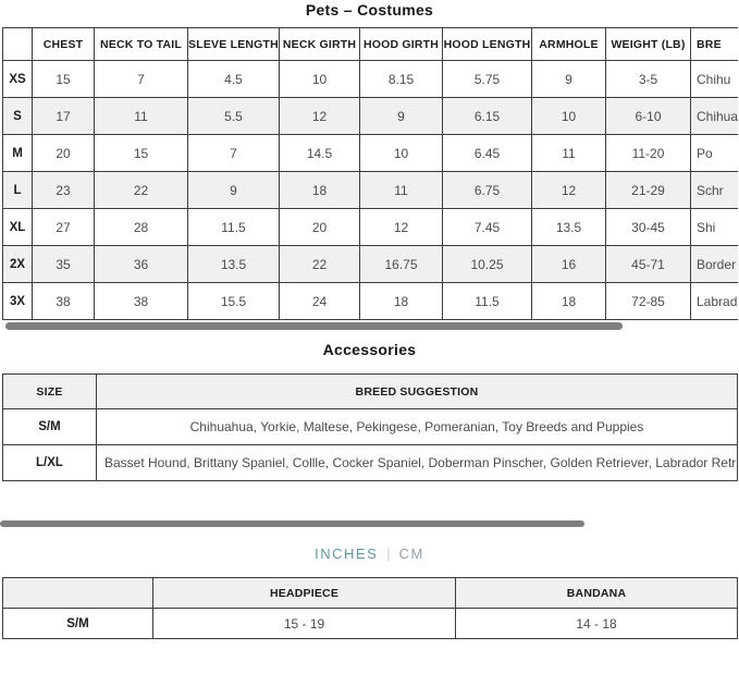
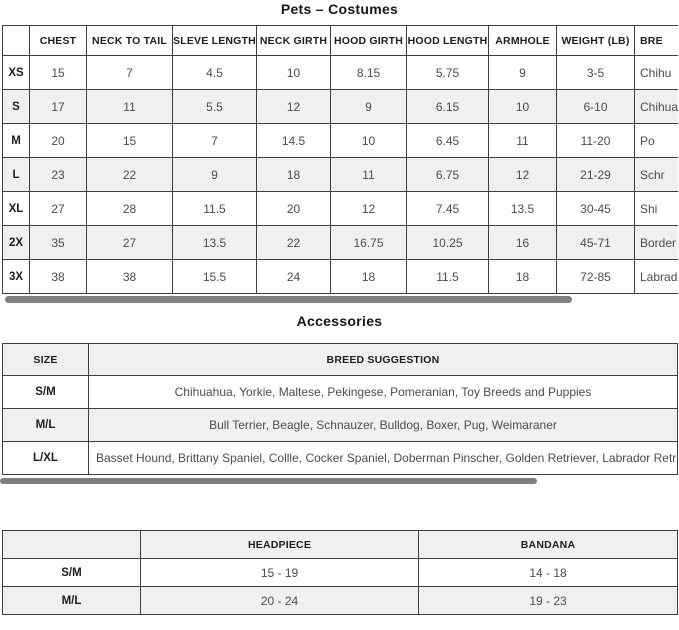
  Pets – Costumes
  	CHEST	NECK TO TAIL	SLEVE LENGTH	NECK GIRTH	HOOD GIRTH	HOOD LENGTH	ARMHOLE	WEIGHT (LB)	BRE
  XS	15	7	4.5	10	8.15	5.75	9	3-5	Chihu
  S	17	11	5.5	12	9	6.15	10	6-10	Chihua
  M	20	15	7	14.5	10	6.45	11	11-20	Po
  L	23	22	9	18	11	6.75	12	21-29	Schr
  XL	27	28	11.5	20	12	7.45	13.5	30-45	Shi
- 2X	35	36	13.5	22	16.75	10.25	16	45-71	Border
+ 2X	35	27	13.5	22	16.75	10.25	16	45-71	Border
  3X	38	38	15.5	24	18	11.5	18	72-85	Labrad
  Accessories
  SIZE	BREED SUGGESTION
  S/M	Chihuahua, Yorkie, Maltese, Pekingese, Pomeranian, Toy Breeds and Puppies
+ M/L	Bull Terrier, Beagle, Schnauzer, Bulldog, Boxer, Pug, Weimaraner
  L/XL	Basset Hound, Brittany Spaniel, Collle, Cocker Spaniel, Doberman Pinscher, Golden Retriever, Labrador Retr
- INCHES | CM
  	HEADPIECE	BANDANA
  S/M	15 - 19	14 - 18
+ M/L	20 - 24	19 - 23
